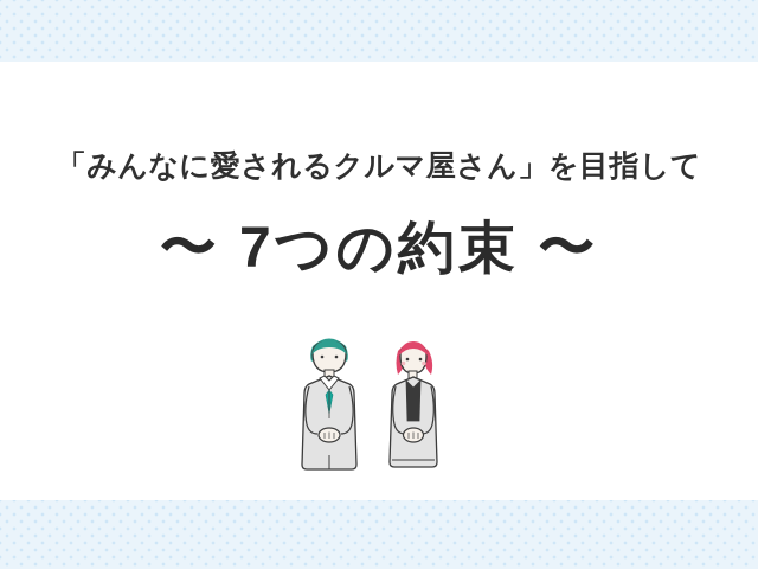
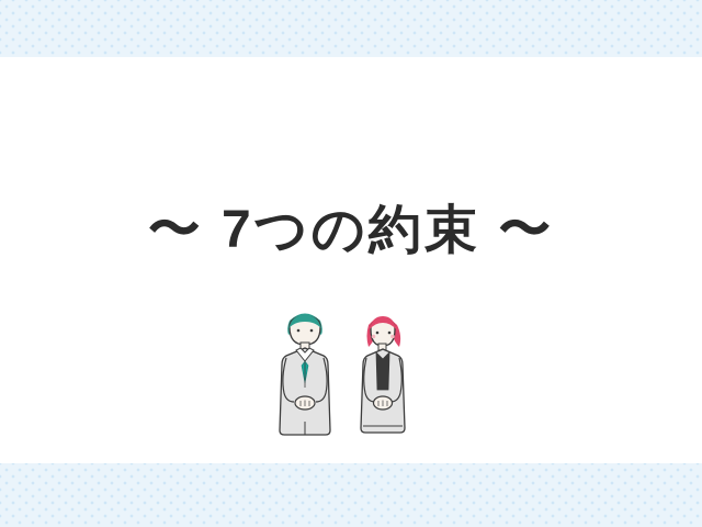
- 「みんなに愛されるクルマ屋さん」を目指して
  〜 7つの約束 〜
